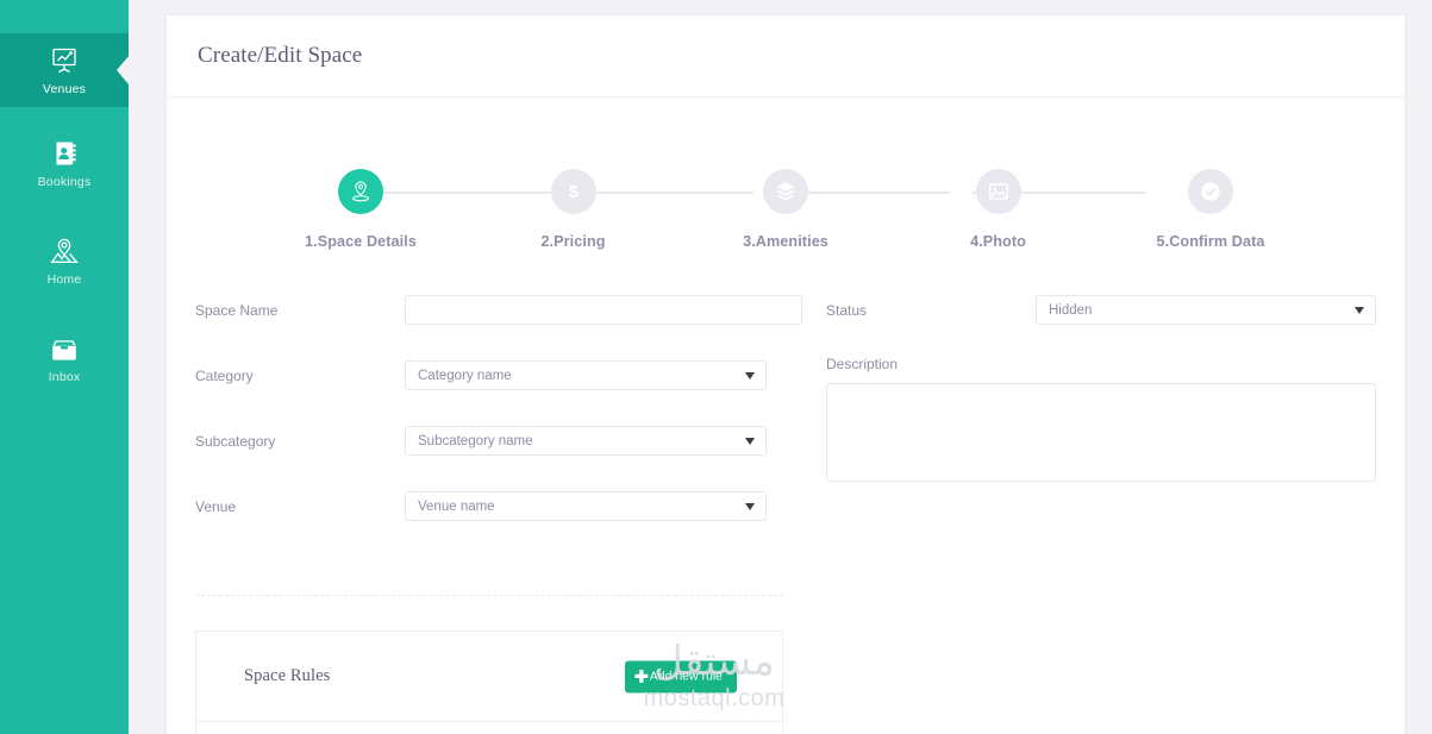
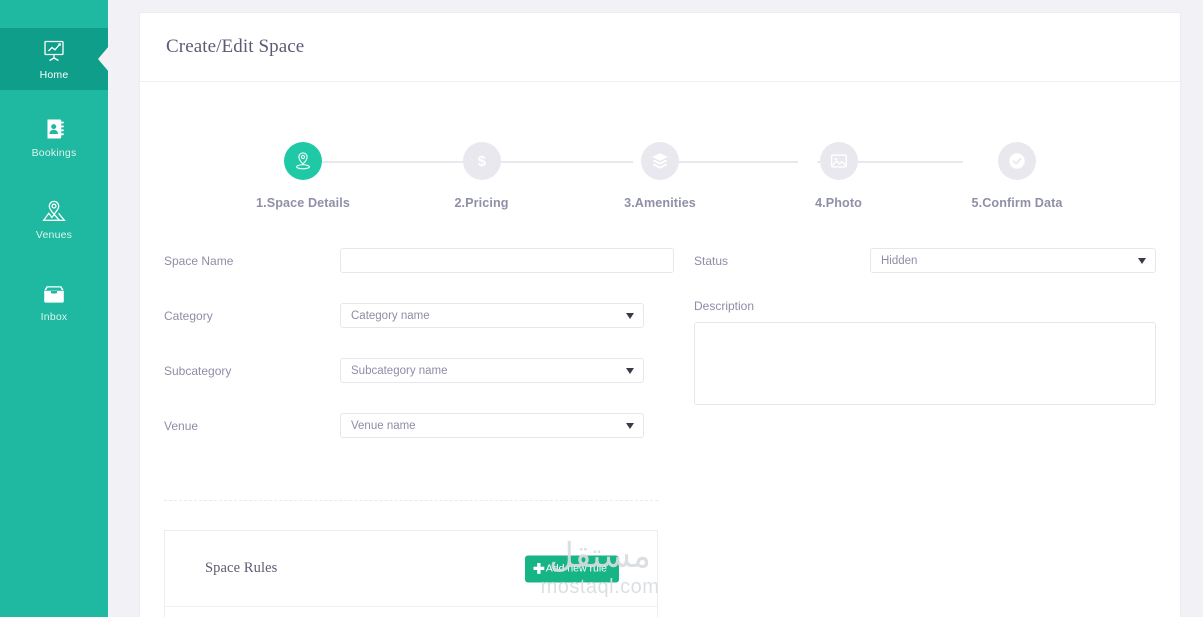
- Venues
+ Home
  Bookings
- Home
+ Venues
  Inbox
  Create/Edit Space
  1.Space Details
  2.Pricing
  3.Amenities
  4.Photo
  5.Confirm Data
  Space Name
  Category
  Category name
  Subcategory
  Subcategory name
  Venue
  Venue name
  Status
  Hidden
  Description
  Space Rules
  ✚
  Add new rule
  مستقل
  mostaql.com
